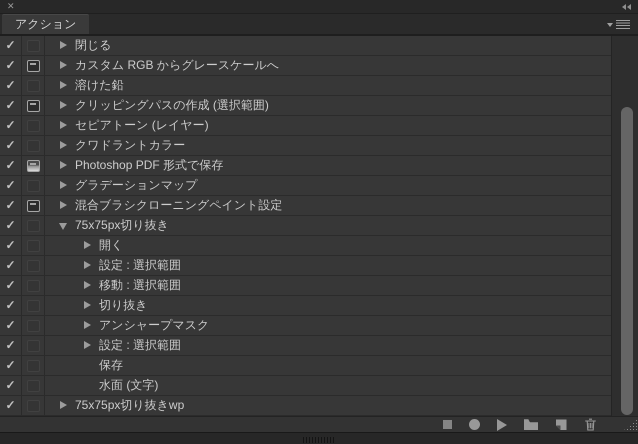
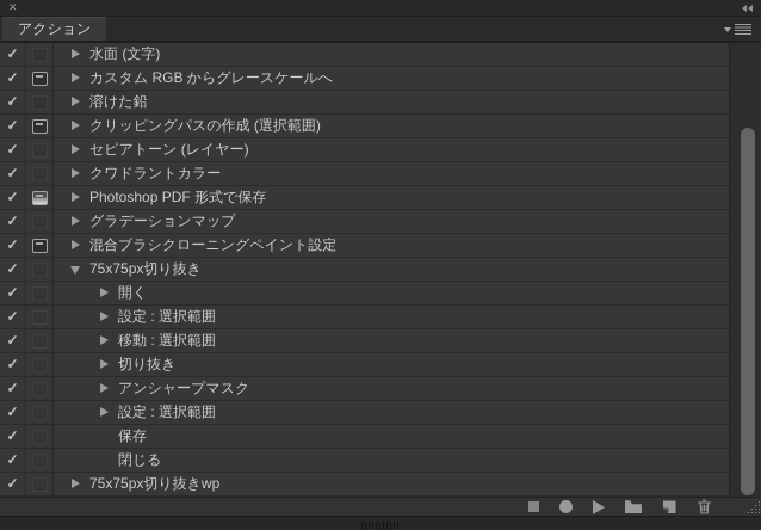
  アクション
- 閉じる
+ 水面 (文字)
  カスタム RGB からグレースケールへ
  溶けた鉛
  クリッピングパスの作成 (選択範囲)
  セピアトーン (レイヤー)
  クワドラントカラー
  Photoshop PDF 形式で保存
  グラデーションマップ
  混合ブラシクローニングペイント設定
  75x75px切り抜き
  開く
  設定 : 選択範囲
  移動 : 選択範囲
  切り抜き
  アンシャープマスク
  設定 : 選択範囲
  保存
- 水面 (文字)
+ 閉じる
  75x75px切り抜きwp
